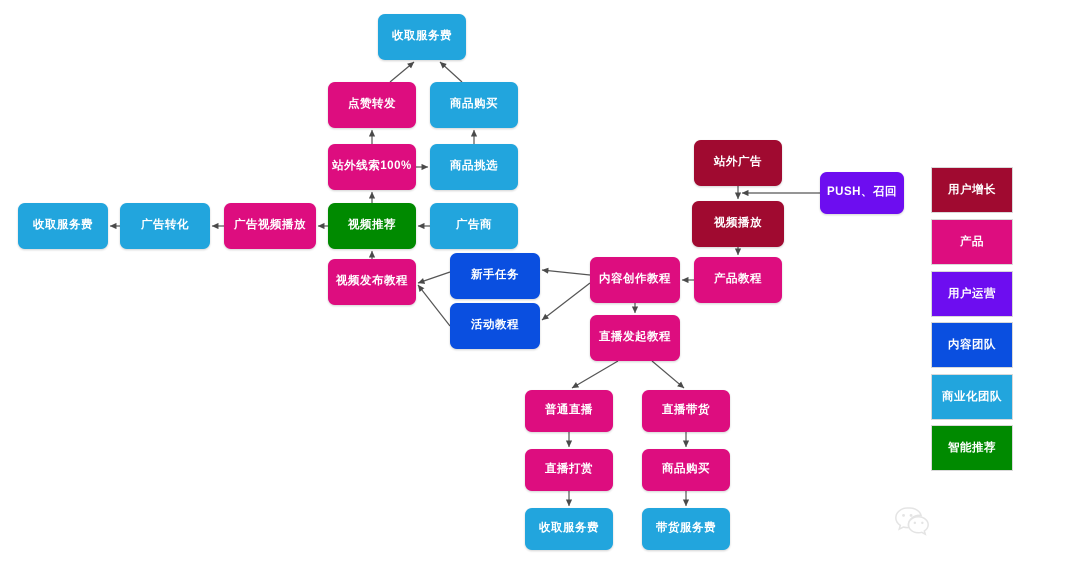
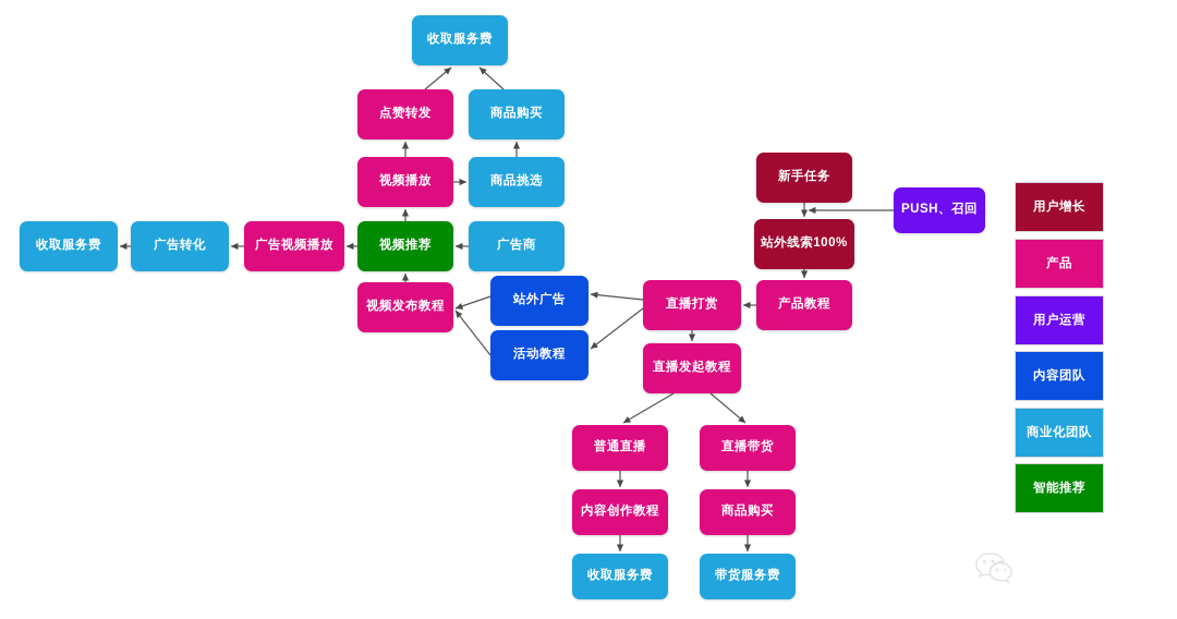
  收取服务费
  点赞转发
  商品购买
- 站外线索100%
+ 视频播放
  商品挑选
  收取服务费
  广告转化
  广告视频播放
  视频推荐
  广告商
  视频发布教程
- 新手任务
+ 站外广告
  活动教程
- 内容创作教程
+ 直播打赏
  产品教程
- 站外广告
+ 新手任务
- 视频播放
+ 站外线索100%
  PUSH、召回
  直播发起教程
  普通直播
  直播带货
- 直播打赏
+ 内容创作教程
  商品购买
  收取服务费
  带货服务费
  用户增长
  产品
  用户运营
  内容团队
  商业化团队
  智能推荐
